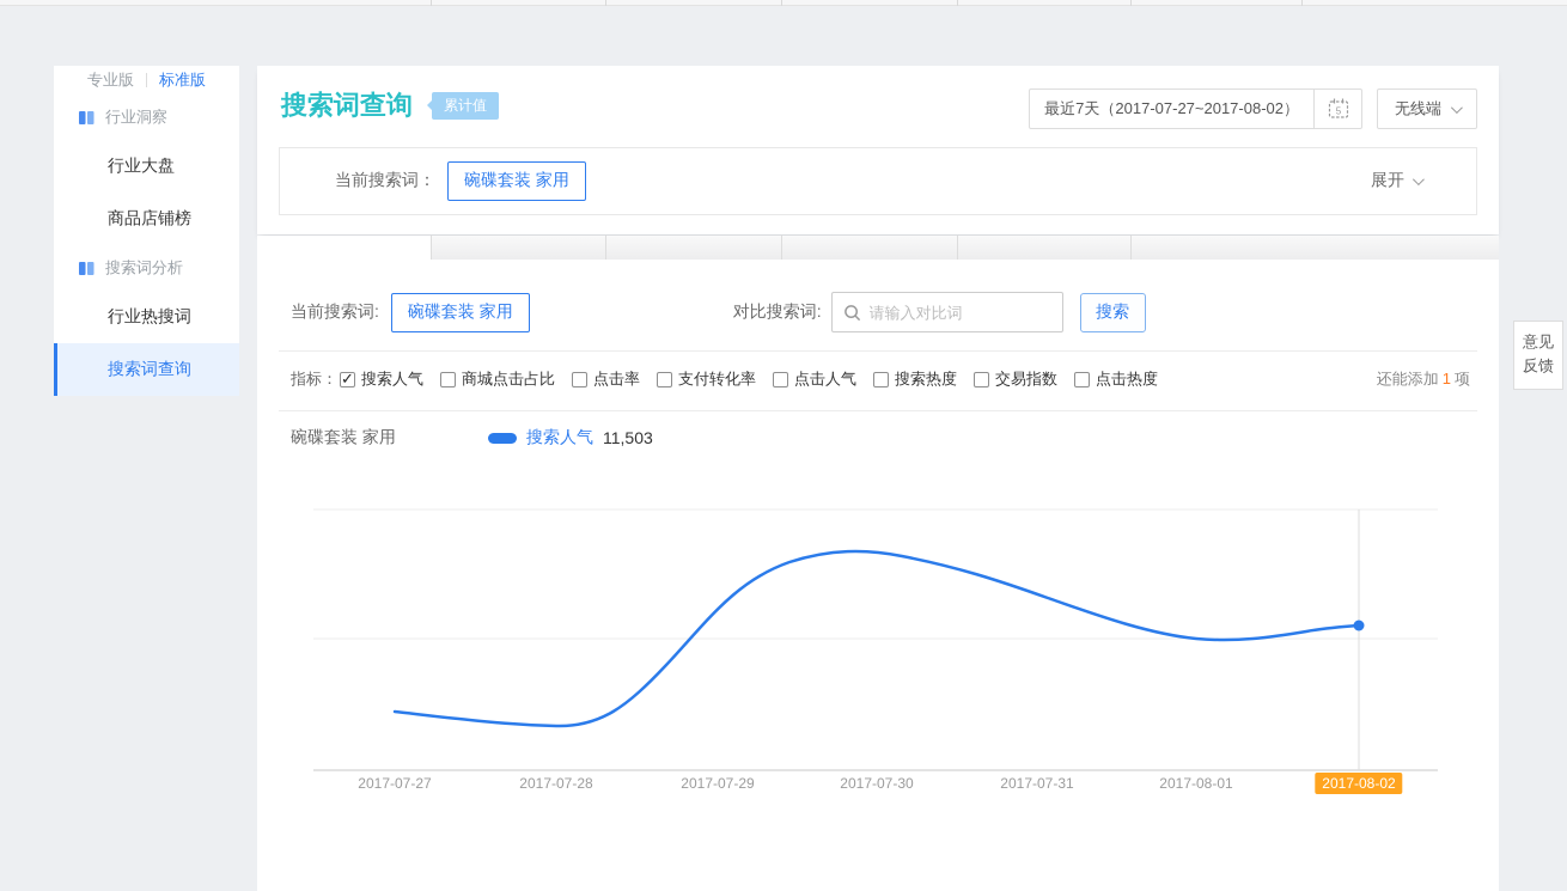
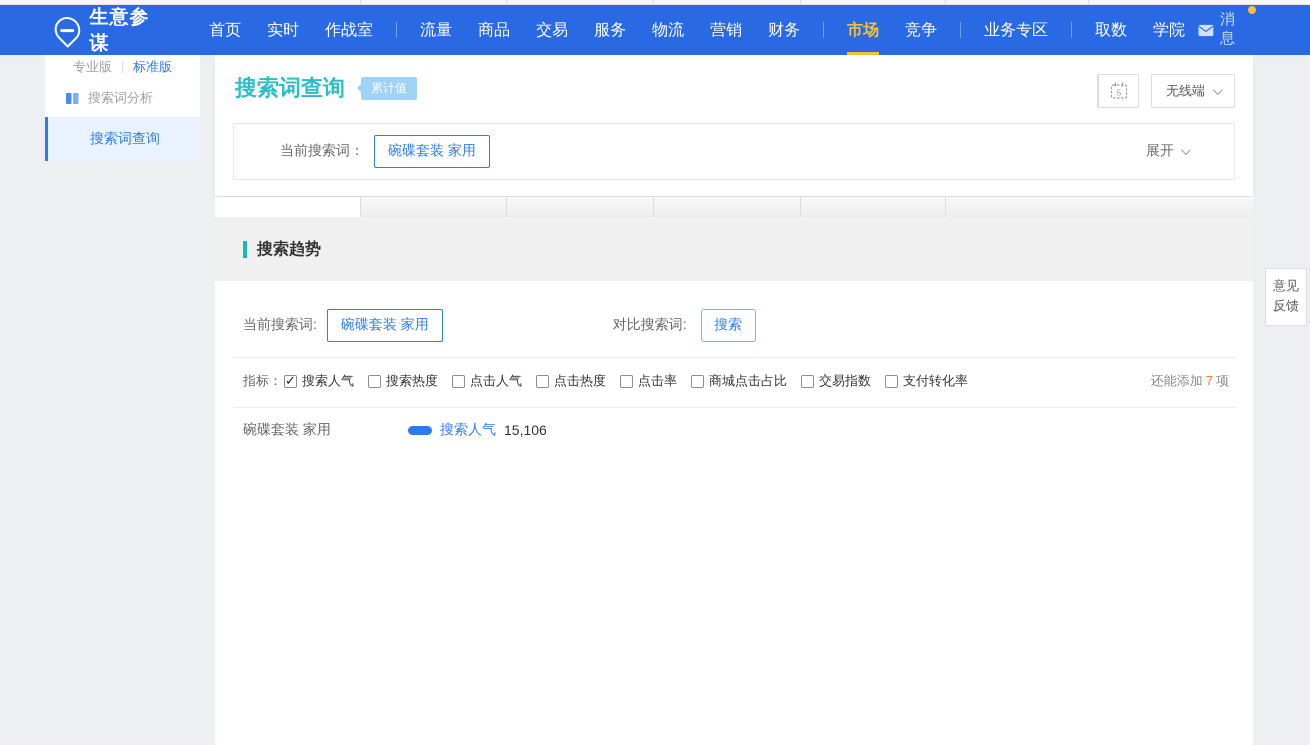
+ 生意参谋
+ 首页
+ 实时
+ 作战室
+ 流量
+ 商品
+ 交易
+ 服务
+ 物流
+ 营销
+ 财务
+ 市场
+ 竞争
+ 业务专区
+ 取数
+ 学院
+ 消息
  专业版
  标准版
- 行业洞察
- 行业大盘
- 商品店铺榜
  搜索词分析
- 行业热搜词
  搜索词查询
  意见
  反馈
  搜索词查询
  累计值
- 最近7天（2017-07-27~2017-08-02）
  5
  无线端
  当前搜索词：
  碗碟套装 家用
  展开
+ 搜索趋势
  当前搜索词:
  碗碟套装 家用
  对比搜索词:
- 请输入对比词
  搜索
  指标：
  搜索人气
- 商城点击占比
+ 搜索热度
- 点击率
+ 点击人气
- 支付转化率
+ 点击热度
- 点击人气
+ 点击率
- 搜索热度
+ 商城点击占比
  交易指数
- 点击热度
+ 支付转化率
- 还能添加 1 项
+ 还能添加 7 项
  碗碟套装 家用
  搜索人气
- 11,503
+ 15,106
- 2017-07-27
- 2017-07-28
- 2017-07-29
- 2017-07-30
- 2017-07-31
- 2017-08-01
- 2017-08-02
